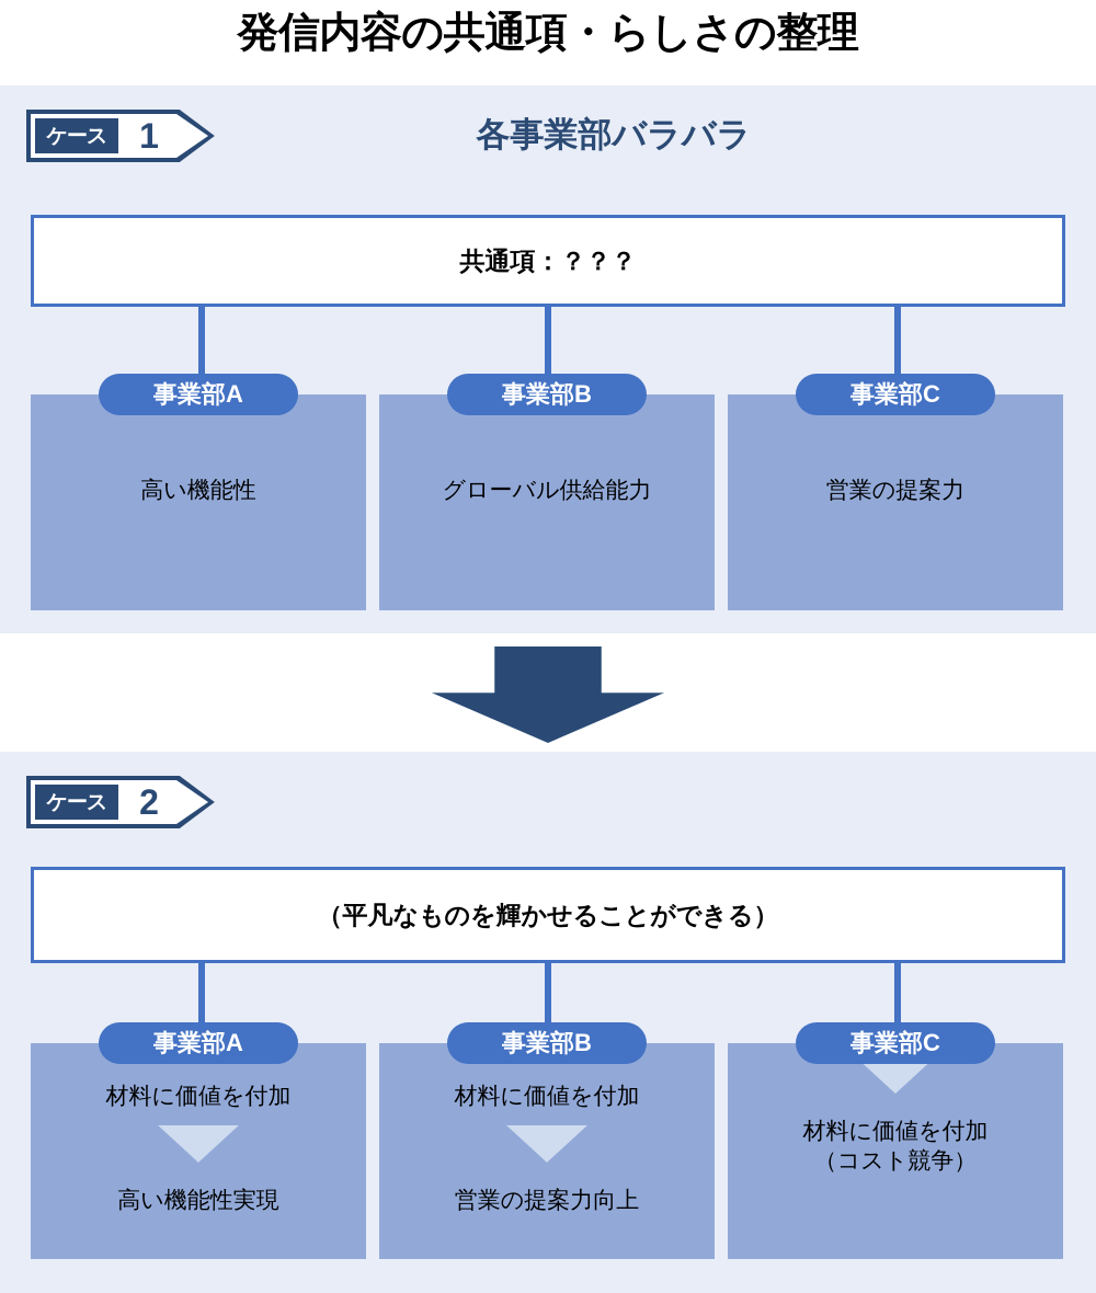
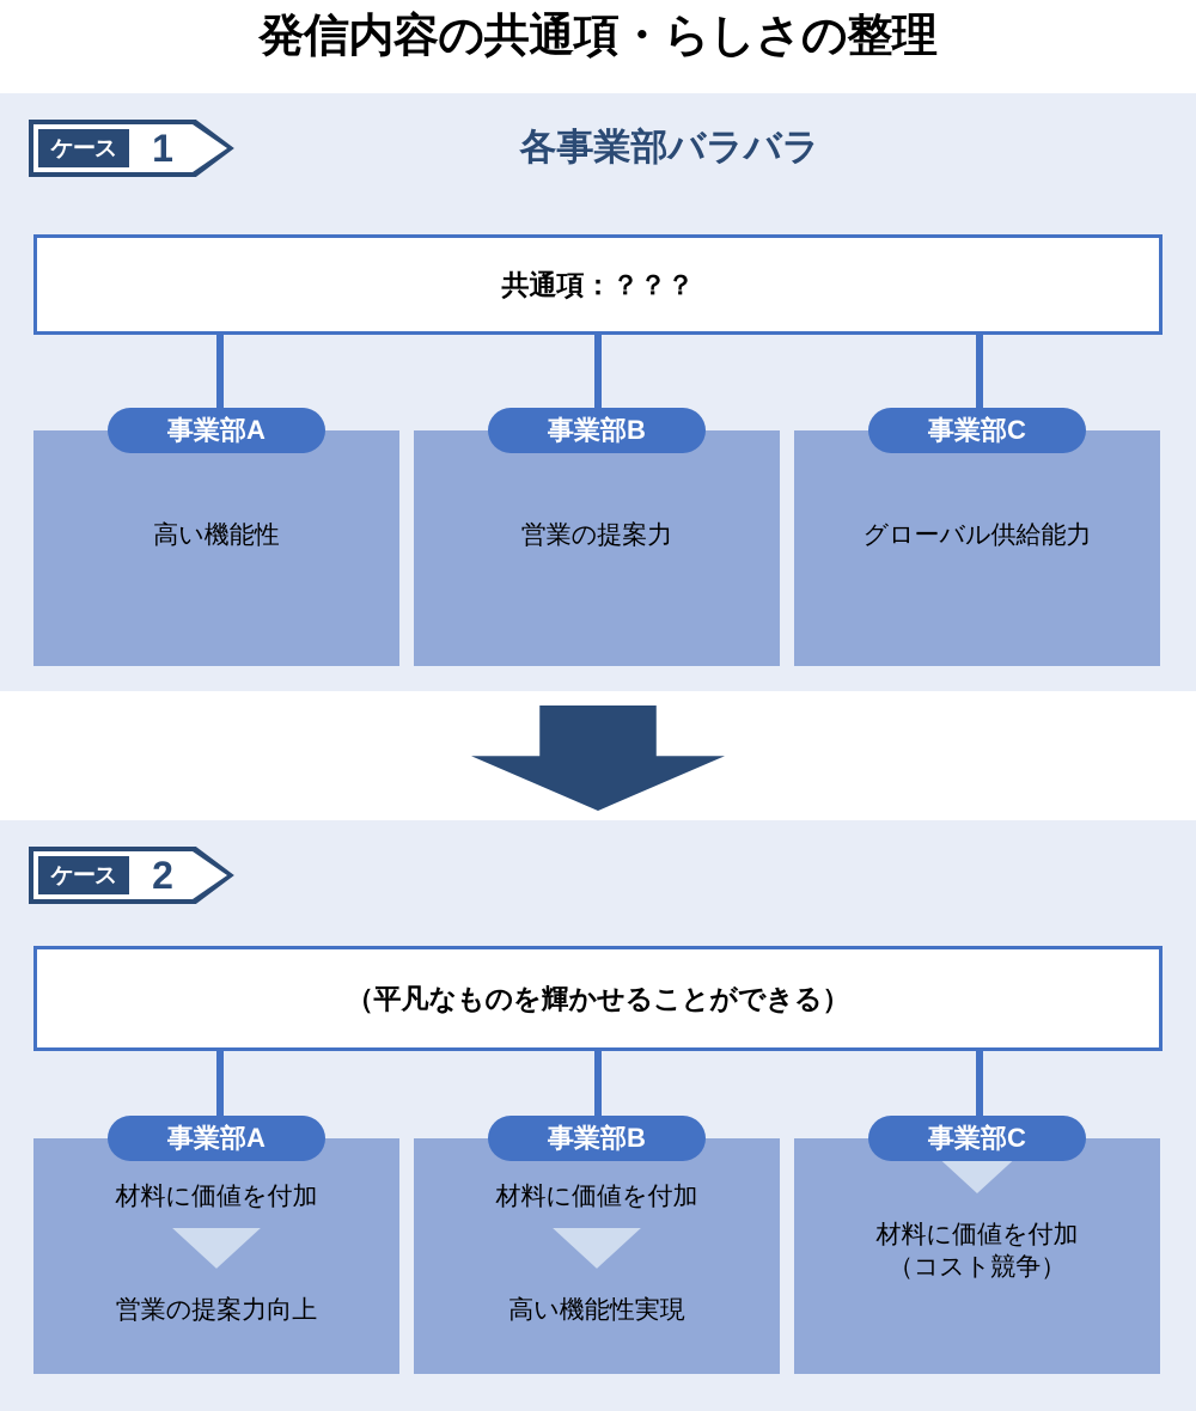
  発信内容の共通項・らしさの整理
  ケース
  1
  各事業部バラバラ
  共通項：？？？
  高い機能性
  事業部A
- グローバル供給能力
+ 営業の提案力
  事業部B
- 営業の提案力
+ グローバル供給能力
  事業部C
  ケース
  2
  （平凡なものを輝かせることができる）
  材料に価値を付加
- 高い機能性実現
+ 営業の提案力向上
  事業部A
  材料に価値を付加
- 営業の提案力向上
+ 高い機能性実現
  事業部B
  材料に価値を付加
  （コスト競争）
  事業部C
